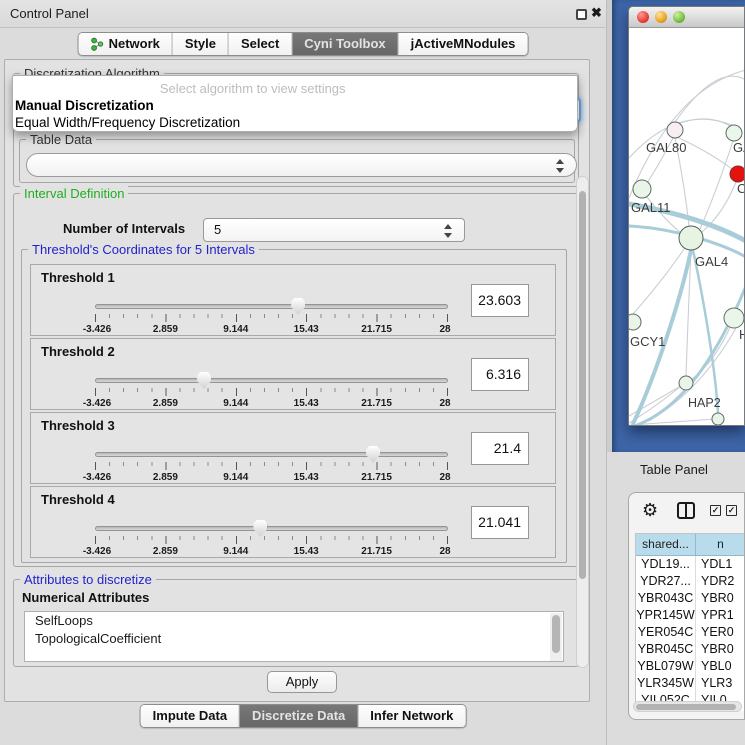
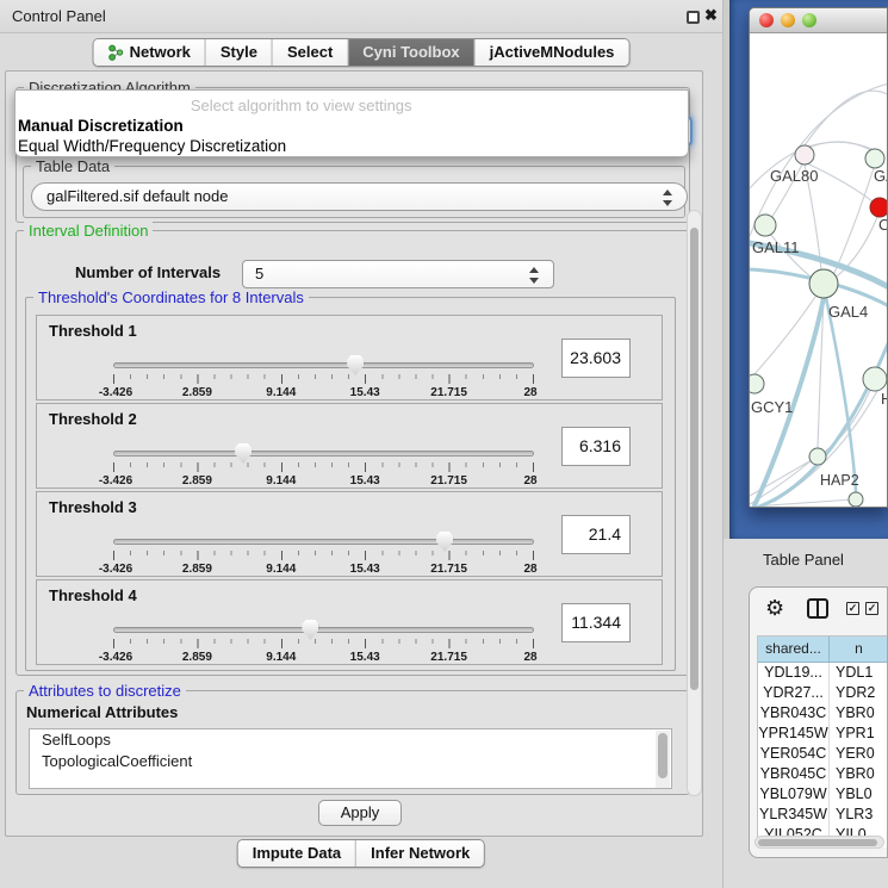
  Control Panel
  ✖
  Network
  Style
  Select
  Cyni Toolbox
  jActiveMNodules
  Discretization Algorithm
  Table Data
+ galFiltered.sif default node
  Interval Definition
  Number of Intervals
  5
- Threshold's Coordinates for 5 Intervals
+ Threshold's Coordinates for 8 Intervals
  Threshold 1
  -3.426
  2.859
  9.144
  15.43
  21.715
  28
  23.603
  Threshold 2
  -3.426
  2.859
  9.144
  15.43
  21.715
  28
  6.316
  Threshold 3
  -3.426
  2.859
  9.144
  15.43
  21.715
  28
  21.4
  Threshold 4
  -3.426
  2.859
  9.144
  15.43
  21.715
  28
- 21.041
+ 11.344
  Attributes to discretize
  Numerical Attributes
  SelfLoops
  TopologicalCoefficient
  Apply
  Impute Data
- Discretize Data
  Infer Network
  Select algorithm to view settings
  Manual Discretization
  Equal Width/Frequency Discretization
  GAL80
  GAL11
  C
  GAL4
  GCY1
  H
  HAP2
  Table Panel
  ⚙
  ✓
  ✓
  shared...
  n
  YDL19...
  YDL1
  YDR27...
  YDR2
  YBR043C
  YBR0
  YPR145W
  YPR1
  YER054C
  YER0
  YBR045C
  YBR0
  YBL079W
  YBL0
  YLR345W
  YLR3
  YIL052C
  YIL0
